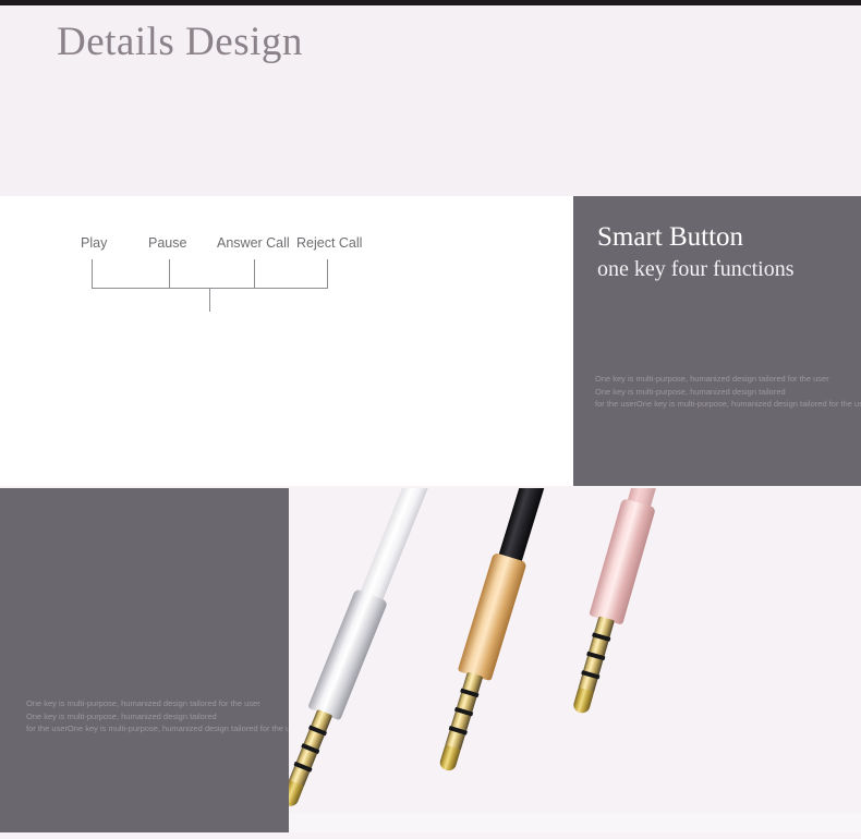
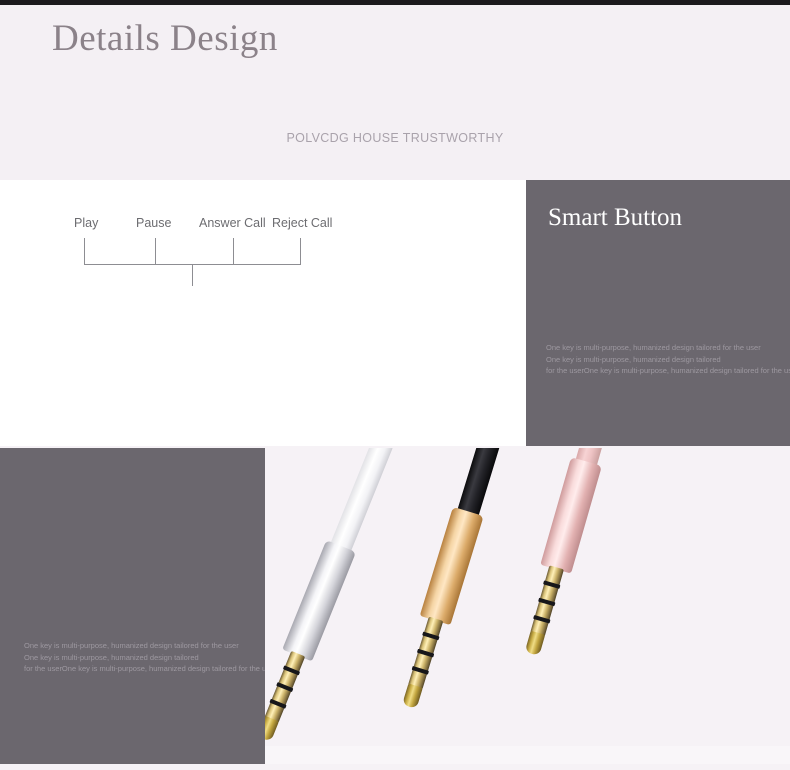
  Details Design
+ POLVCDG HOUSE TRUSTWORTHY
  Play
  Pause
  Answer Call
  Reject Call
  Smart Button
- one key four functions
  One key is multi-purpose, humanized design tailored for the user
  One key is multi-purpose, humanized design tailored
  for the userOne key is multi-purpose, humanized design tailored for the u
  One key is multi-purpose, humanized design tailored for the user
  One key is multi-purpose, humanized design tailored
  for the userOne key is multi-purpose, humanized design tailored for the
